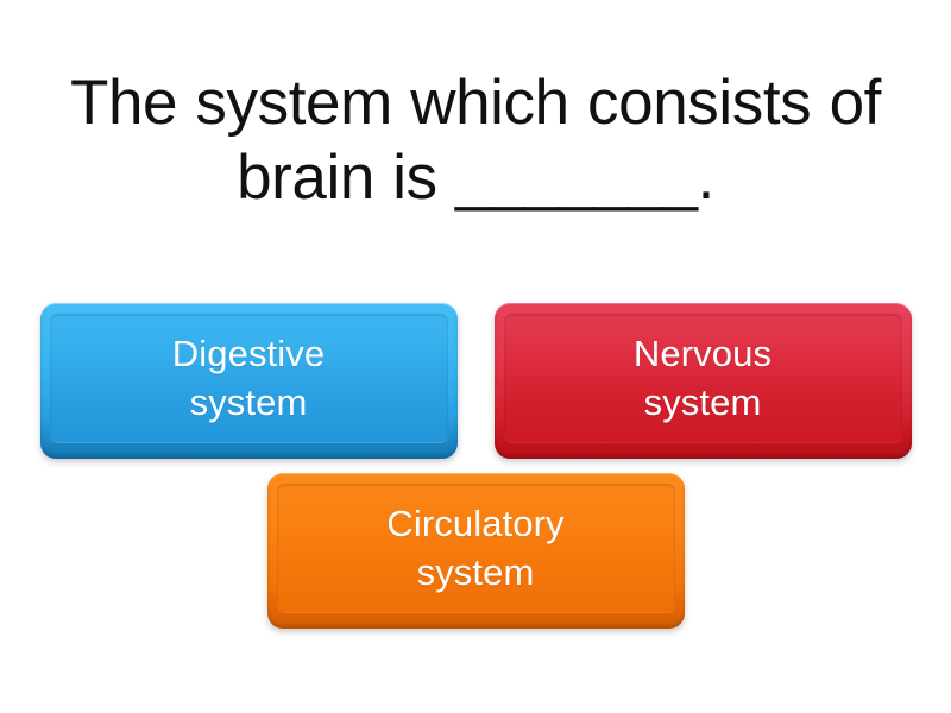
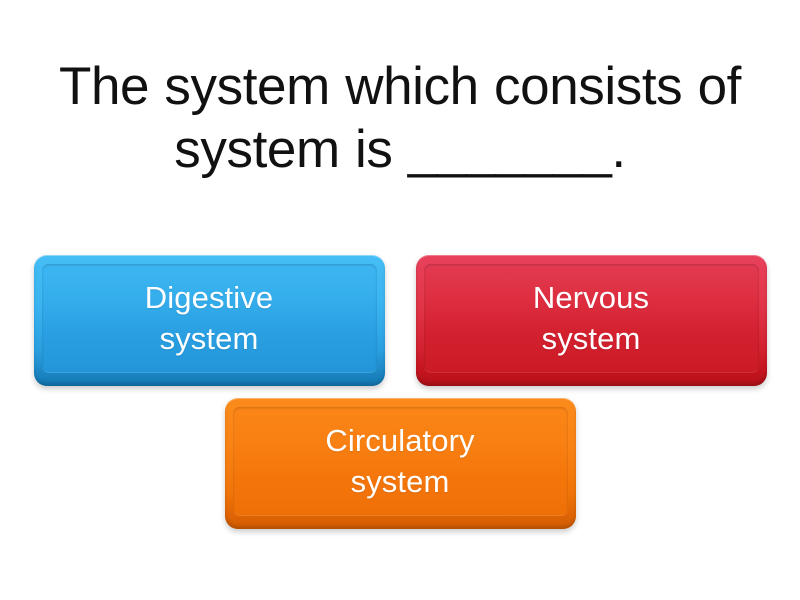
- The system which consists of brain is _______.
+ The system which consists of system is _______.
  Digestive
  system
  Nervous
  system
  Circulatory
  system
